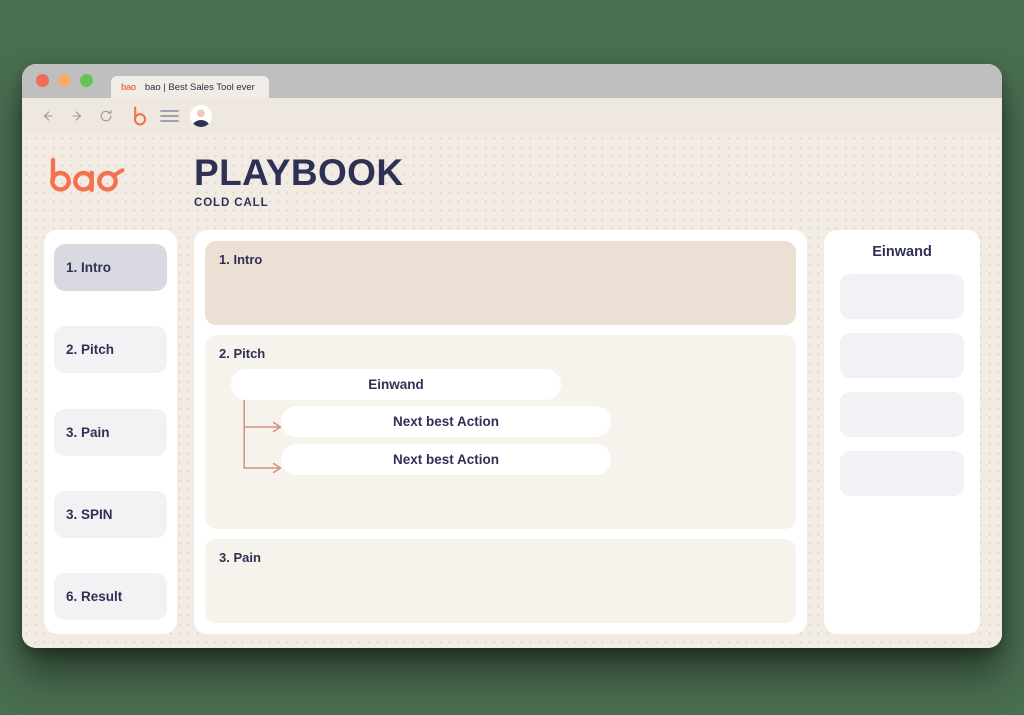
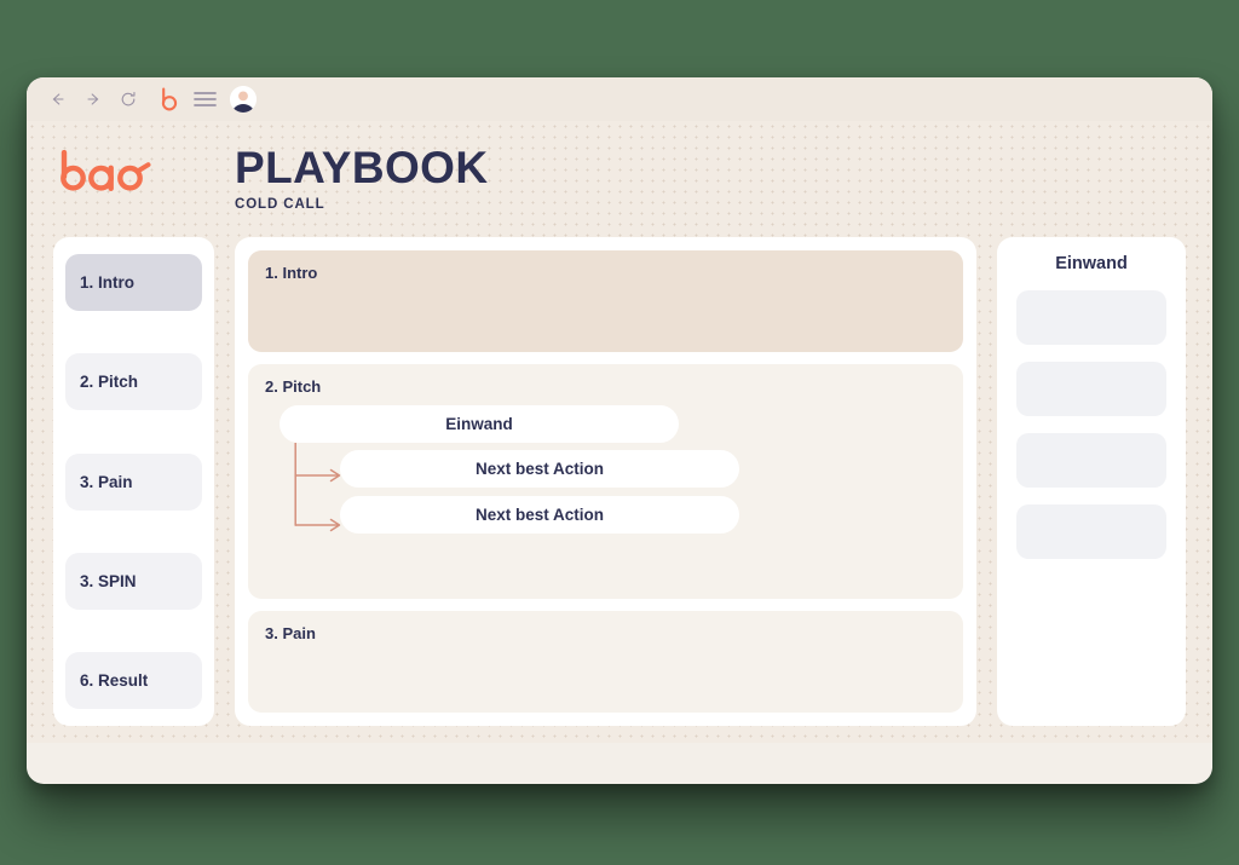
- bao
- bao | Best Sales Tool ever
  PLAYBOOK
  COLD CALL
  1. Intro
  2. Pitch
  3. Pain
  3. SPIN
  6. Result
  1. Intro
  2. Pitch
  Einwand
  Next best Action
  Next best Action
  3. Pain
  Einwand
